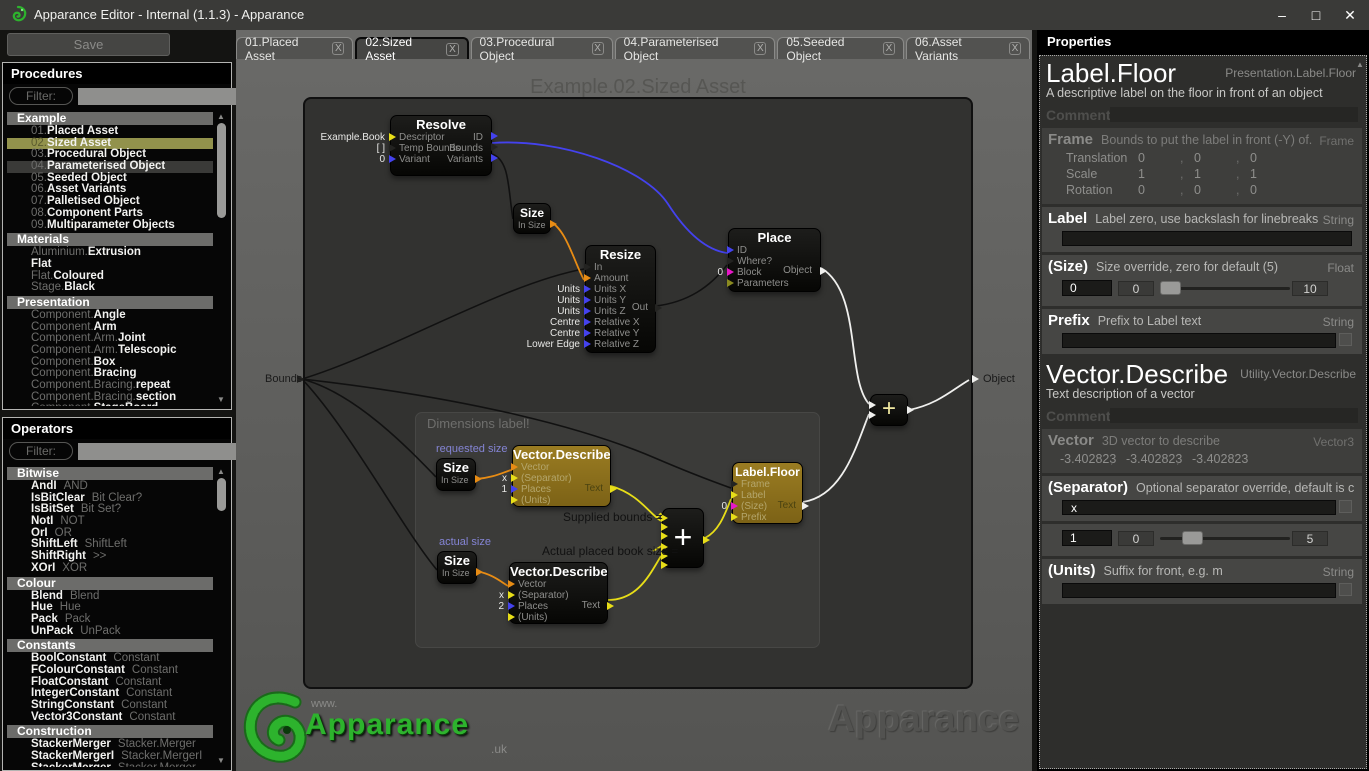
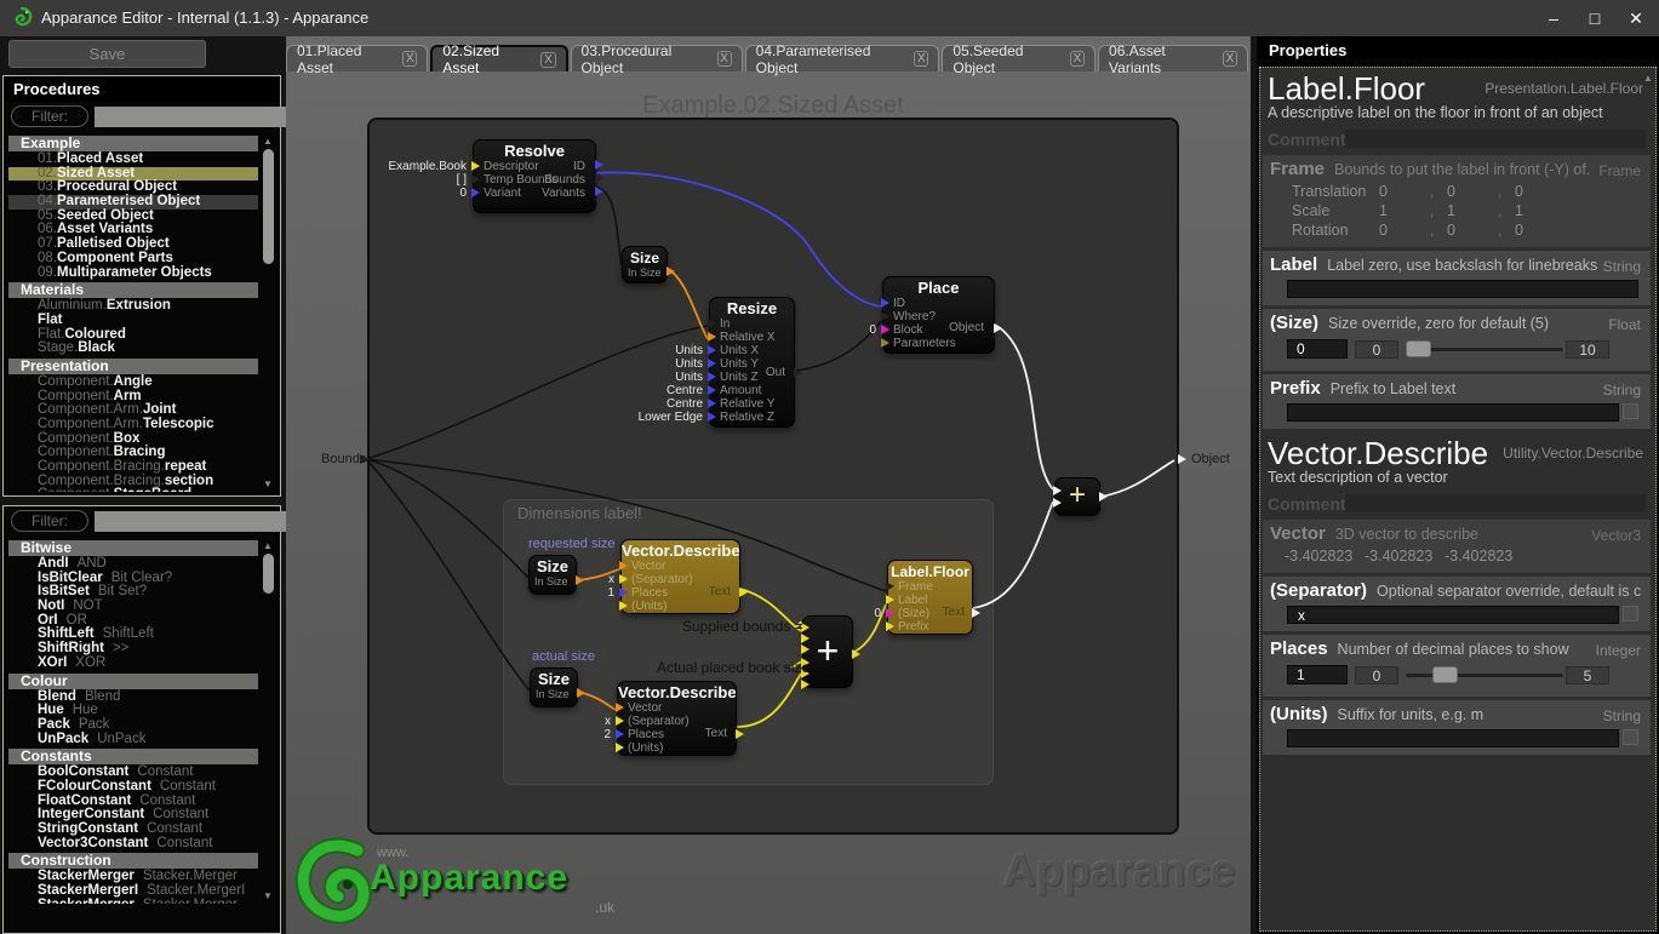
  Apparance Editor - Internal (1.1.3) - Apparance
  –
  □
  ✕
  Save
  Procedures
  Filter:
  Example
  01.Placed Asset
  02.Sized Asset
  03.Procedural Object
  04.Parameterised Object
  05.Seeded Object
  06.Asset Variants
  07.Palletised Object
  08.Component Parts
  09.Multiparameter Objects
  Materials
  Aluminium.Extrusion
  Flat
  Flat.Coloured
  Stage.Black
  Presentation
  Component.Angle
  Component.Arm
  Component.Arm.Joint
  Component.Arm.Telescopic
  Component.Box
  Component.Bracing
  Component.Bracing.repeat
  Component.Bracing.section
  ▲
  ▼
- Operators
  Filter:
  Bitwise
  AndI AND
  IsBitClear Bit Clear?
  IsBitSet Bit Set?
  NotI NOT
  OrI OR
  ShiftLeft ShiftLeft
  ShiftRight >>
  XOrI XOR
  Colour
  Blend Blend
  Hue Hue
  Pack Pack
  UnPack UnPack
  Constants
  BoolConstant Constant
  FColourConstant Constant
  FloatConstant Constant
  IntegerConstant Constant
  StringConstant Constant
  Vector3Constant Constant
  Construction
  StackerMerger Stacker.Merger
  StackerMergerI Stacker.MergerI
  ▲
  ▼
  01.Placed Asset
  X
  02.Sized Asset
  X
  03.Procedural Object
  X
  04.Parameterised Object
  X
  05.Seeded Object
  X
  06.Asset Variants
  X
  Example.02.Sized Asset
  Dimensions label!
  Bounds
  Object
  requested size
  actual size
  Supplied bounds =
  Actual placed book size =
  Resolve
  Example.Book
  Descriptor
  ID
  [ ]
  Temp Bounds
  Bounds
  0
  Variant
  Variants
  Size
  In Size
  Resize
  In
- Amount
+ Relative X
  Units
  Units X
  Units
  Units Y
  Units
  Units Z
  Centre
- Relative X
+ Amount
  Centre
  Relative Y
  Lower Edge
  Relative Z
  Out
  Place
  ID
  Where?
  0
  Block
  Parameters
  Object
  Size
  In Size
  Vector.Describe
  Vector
  x
  (Separator)
  1
  Places
  (Units)
  Text
  +
  Label.Floor
  Frame
  Label
  0
  (Size)
  Prefix
  Text
  Size
  In Size
  Vector.Describe
  Vector
  x
  (Separator)
  2
  Places
  (Units)
  Text
  +
  www.
  Apparance
  .uk
  Apparance
  Properties
  Label.Floor
  Presentation.Label.Floor
  A descriptive label on the floor in front of an object
  Comment
  Frame Bounds to put the label in front (-Y) of.
  Frame
  Translation
  0
  ,
  0
  ,
  0
  Scale
  1
  ,
  1
  ,
  1
  Rotation
  0
  ,
  0
  ,
  0
  Label Label zero, use backslash for linebreaks
  String
  (Size) Size override, zero for default (5)
  Float
  0
  0
  10
  Prefix Prefix to Label text
  String
  Vector.Describe
  Utility.Vector.Describe
  Text description of a vector
  Comment
  Vector 3D vector to describe
  Vector3
  -3.40282
  ,
  -3.40282
  ,
  -3.402823
  (Separator) Optional separator override, default is c
  x
+ Places Number of decimal places to show
+ Integer
  1
  0
  5
- (Units) Suffix for front, e.g. m
+ (Units) Suffix for units, e.g. m
  String
  ▲
